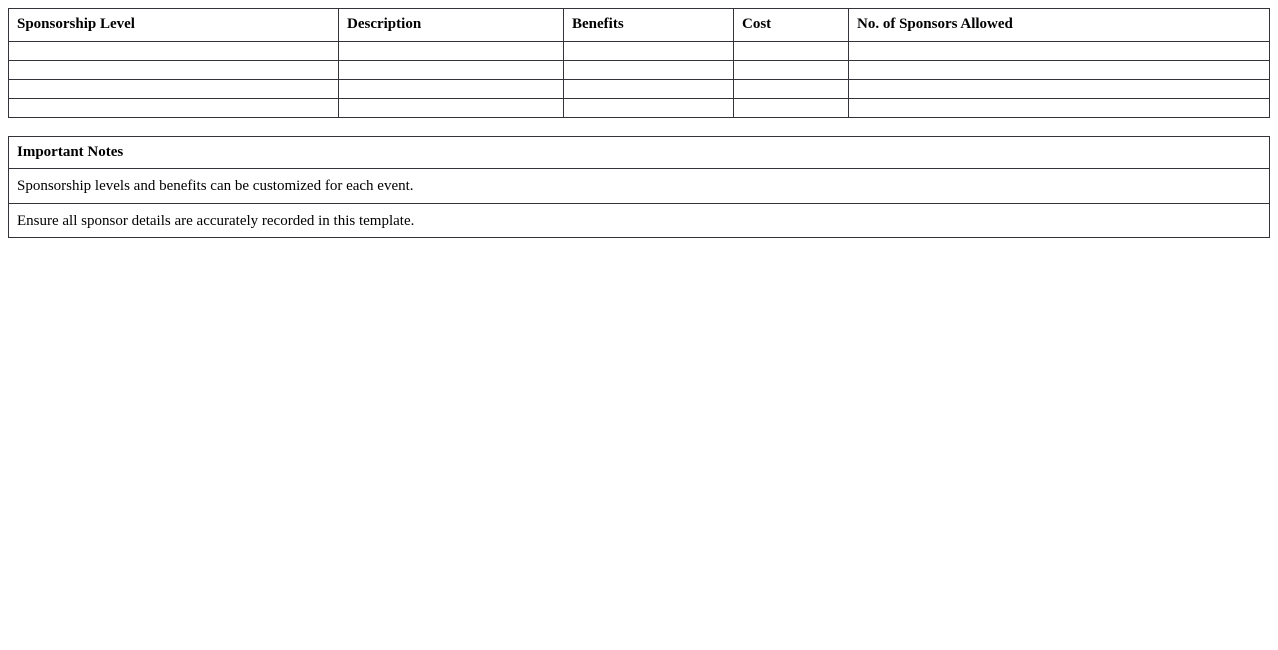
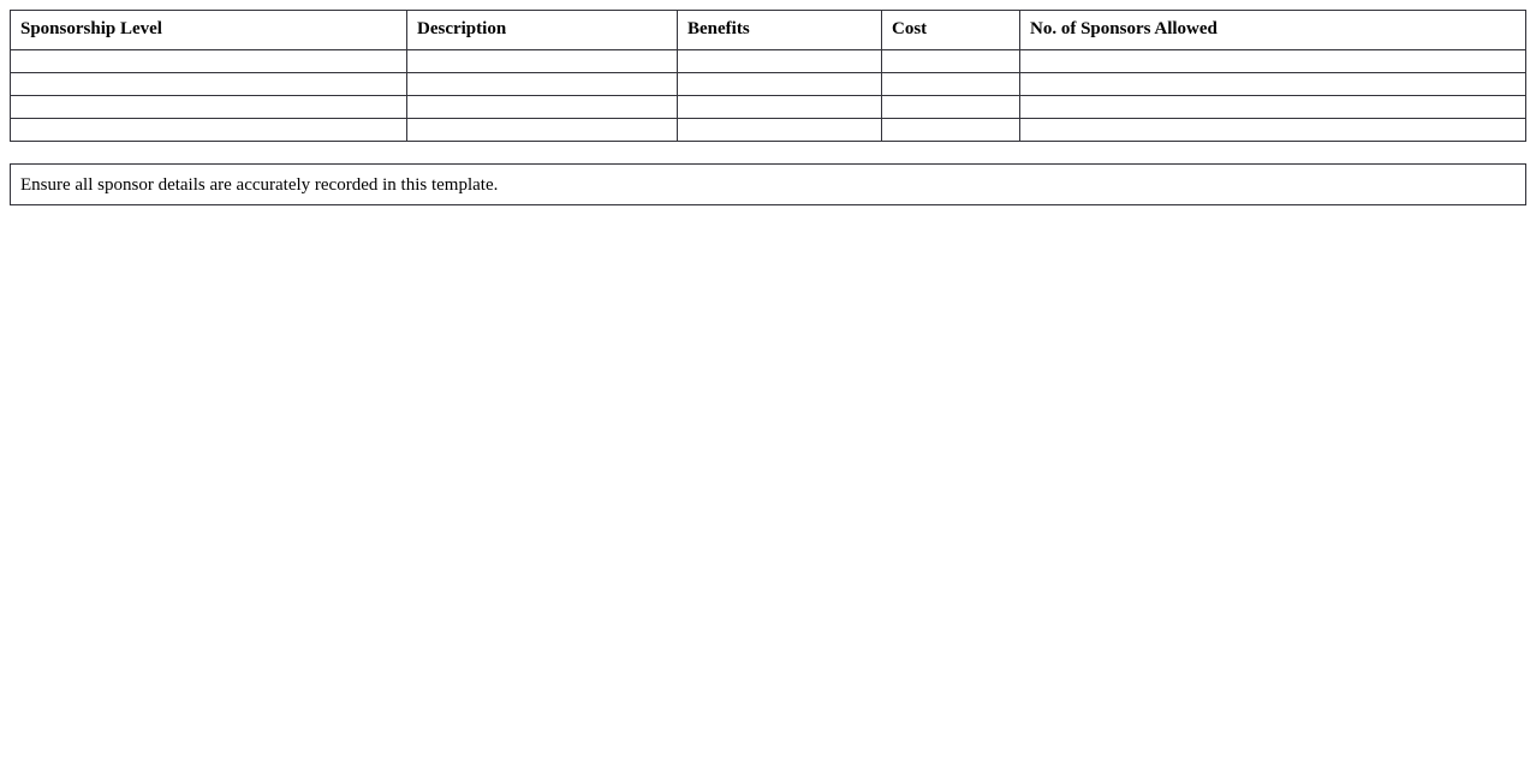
  Sponsorship Level	Description	Benefits	Cost	No. of Sponsors Allowed
- Important Notes
- Sponsorship levels and benefits can be customized for each event.
  Ensure all sponsor details are accurately recorded in this template.
